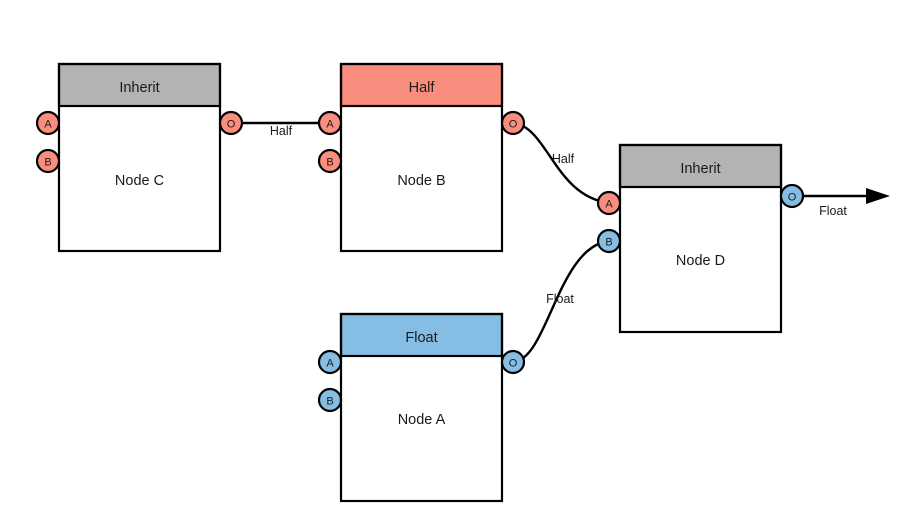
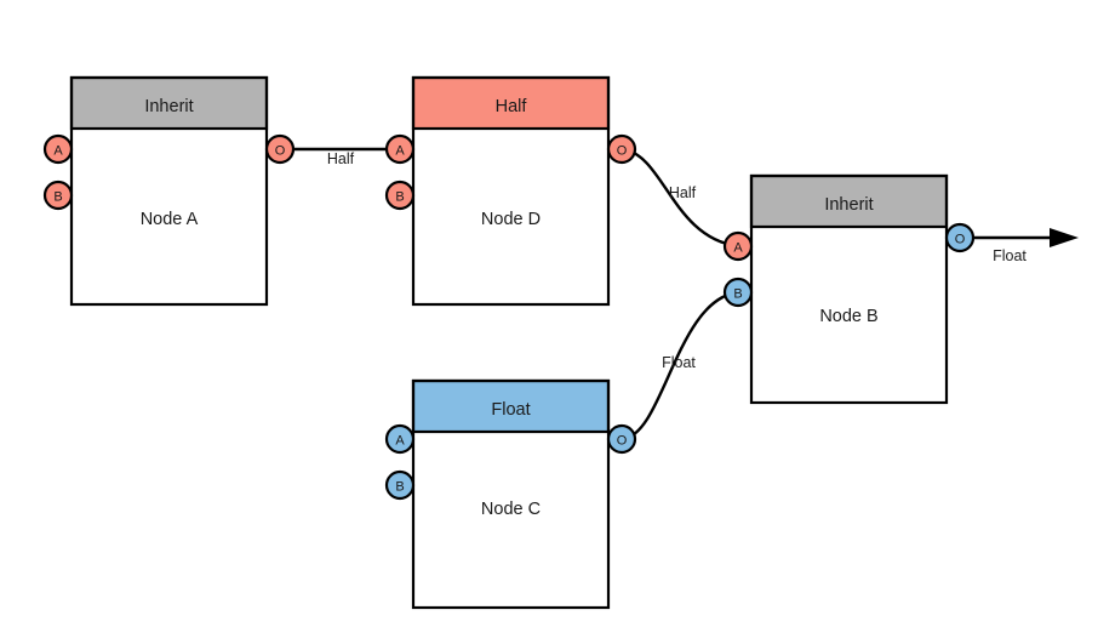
  Half
  Half
  Float
  Float
  Inherit
- Node C
+ Node A
  A
  B
  O
  Half
- Node B
+ Node D
  A
  B
  O
  Float
- Node A
+ Node C
  A
  B
  O
  Inherit
- Node D
+ Node B
  A
  B
  O
